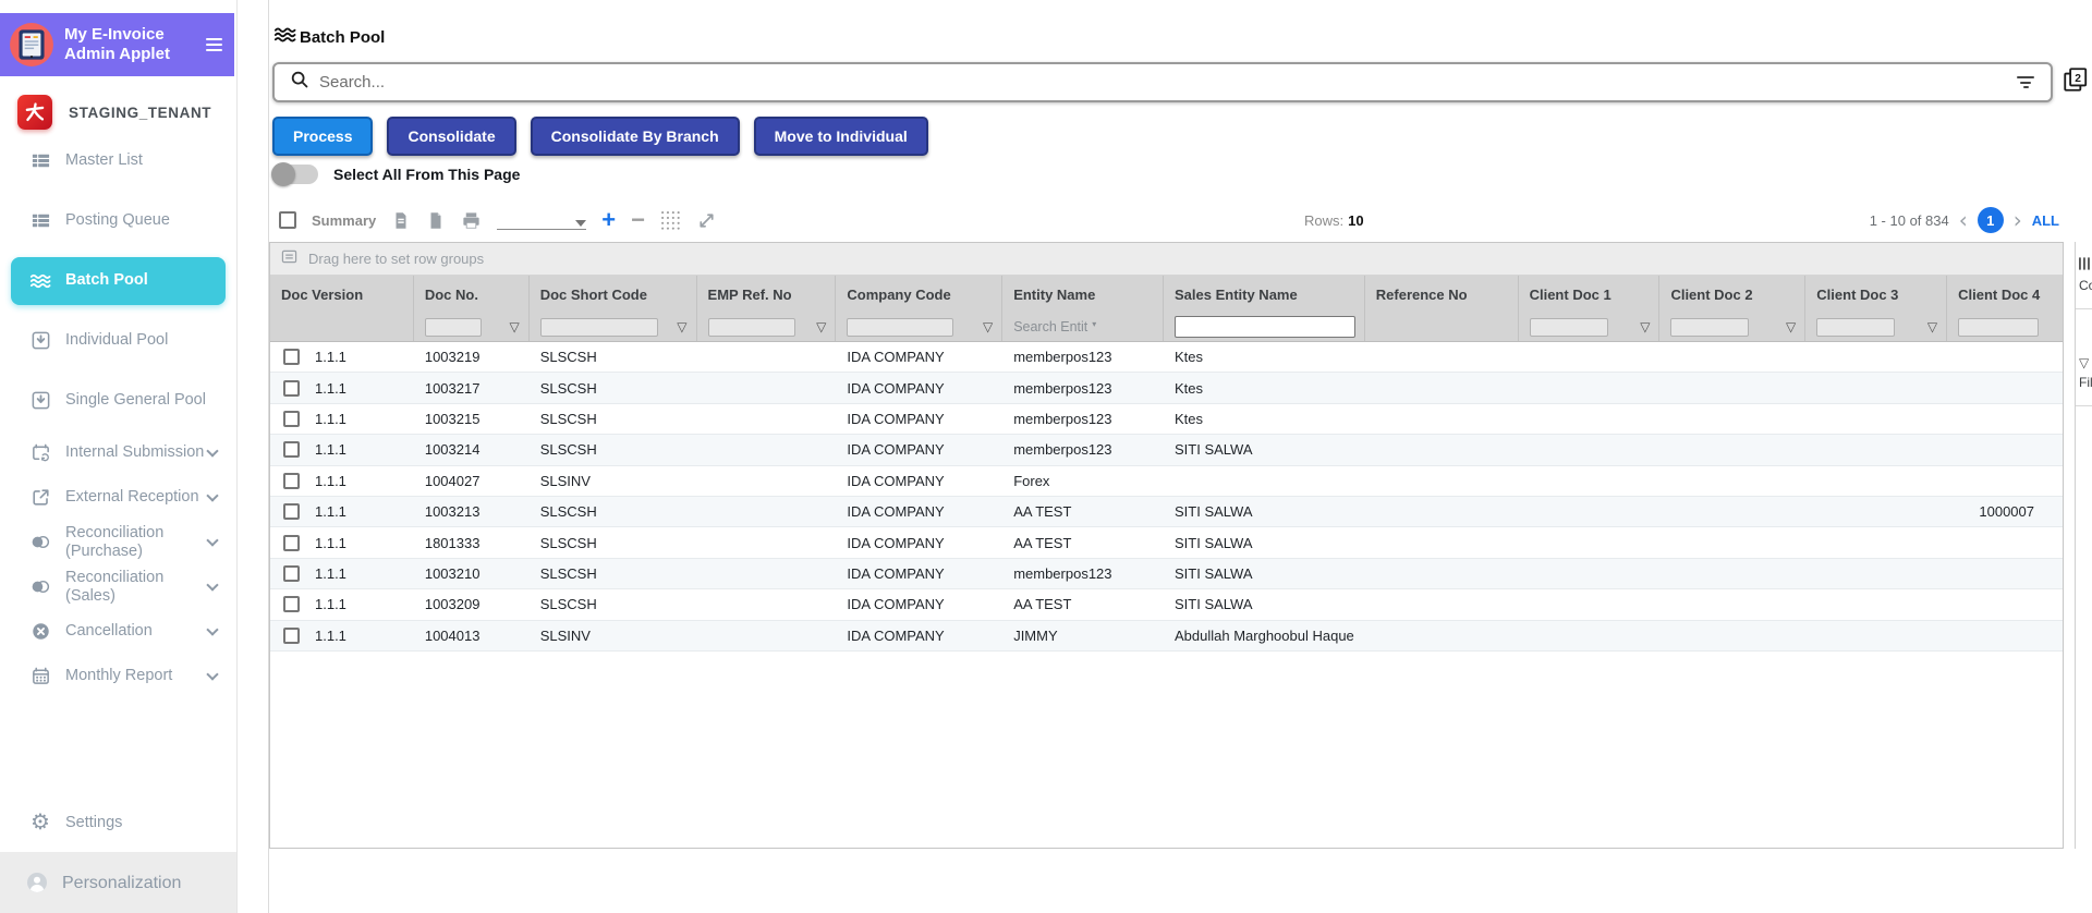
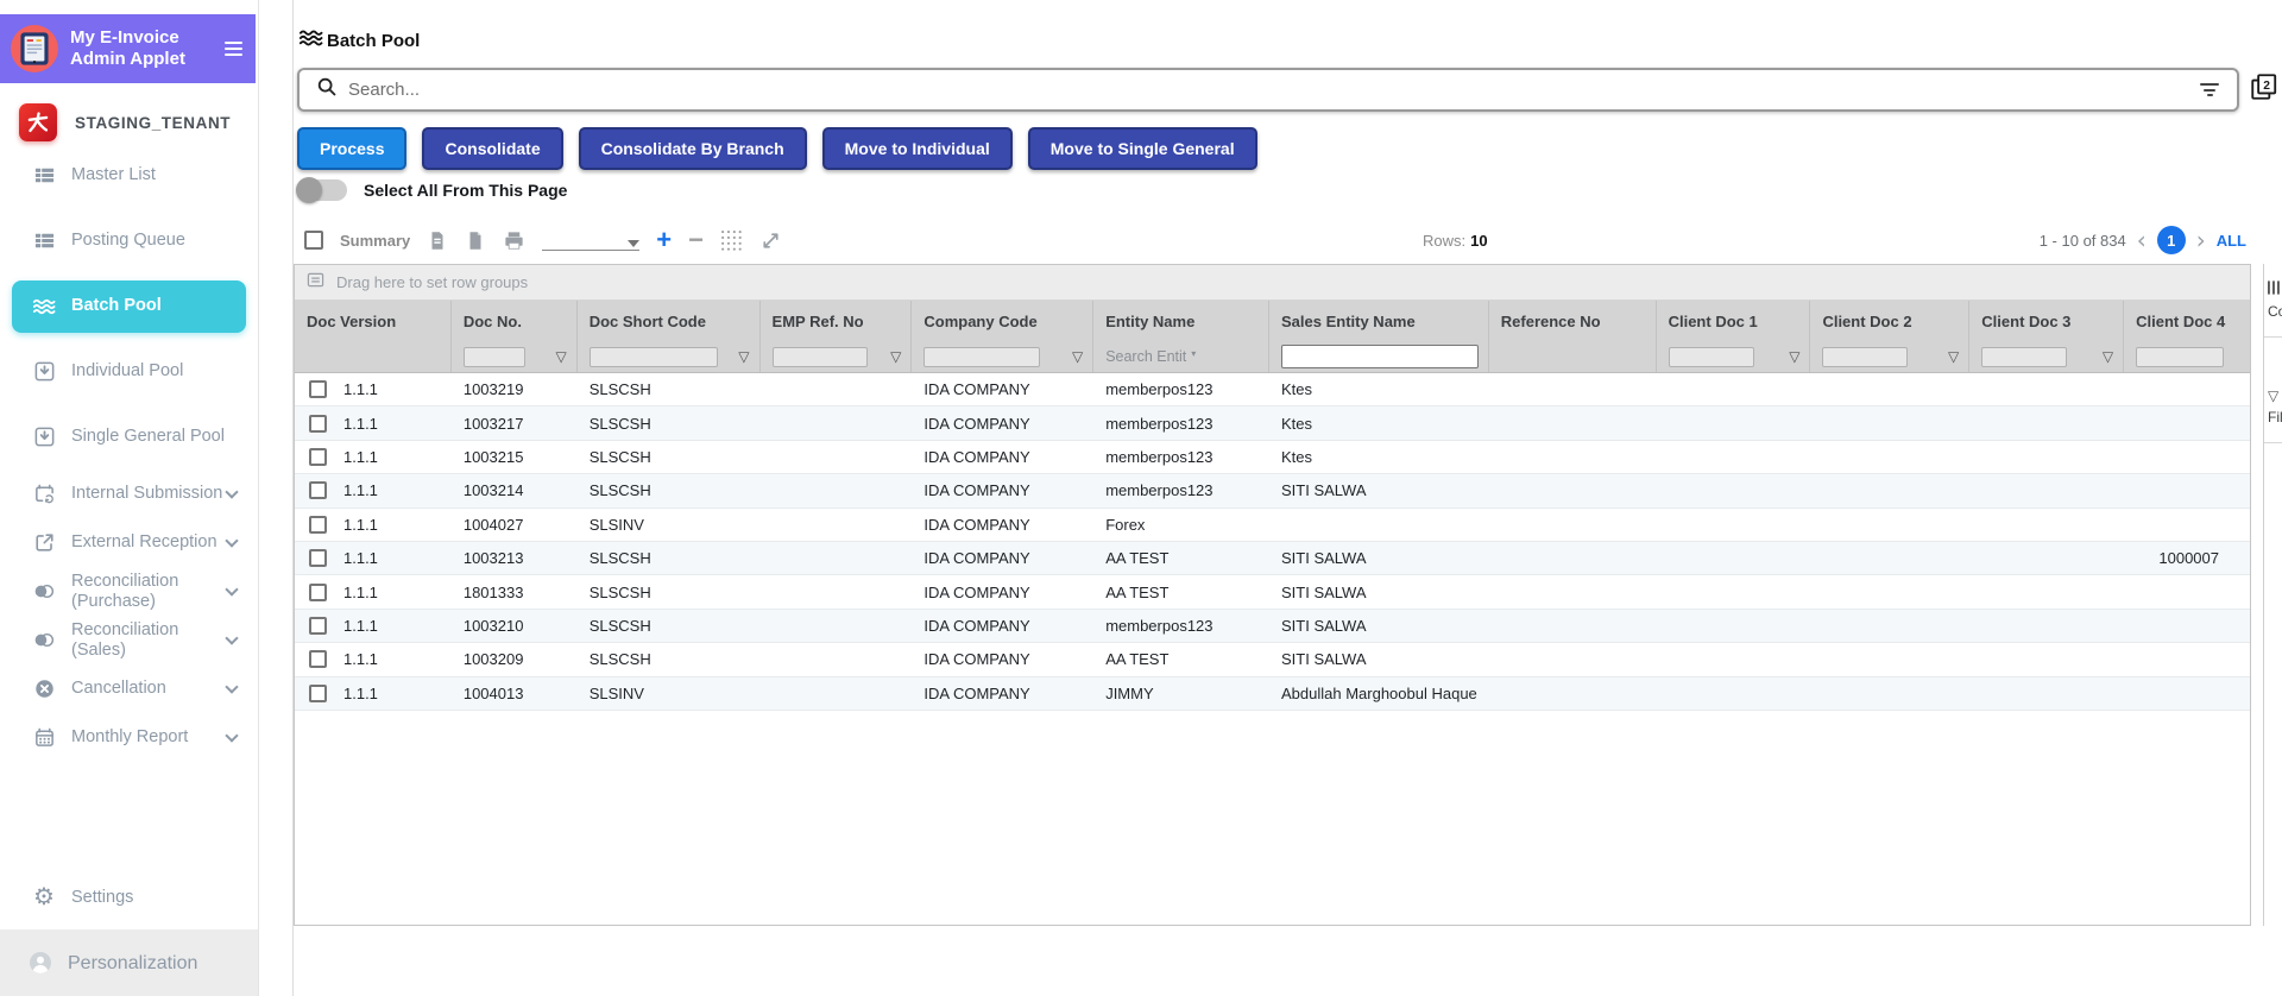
  My E-Invoice Admin Applet
  STAGING_TENANT
  Master List
  Posting Queue
  Batch Pool
  Individual Pool
  Single General Pool
  Internal Submission
  External Reception
  Reconciliation (Purchase)
  Reconciliation (Sales)
  Cancellation
  Monthly Report
  ⚙
  Settings
  Personalization
  Batch Pool
  Search...
  2
  Process
  Consolidate
  Consolidate By Branch
  Move to Individual
+ Move to Single General
  Select All From This Page
  Summary
  +
  −
  Rows: 10
  1 - 10 of 834
  ‹
  1
  ›
  ALL
  Drag here to set row groups
  Doc Version
  Doc No.
  Doc Short Code
  EMP Ref. No
  Company Code
  Entity Name
  Sales Entity Name
  Reference No
  Client Doc 1
  Client Doc 2
  Client Doc 3
  Client Doc 4
  ▽
  ▽
  ▽
  ▽
  Search Entit
  ▾
  ▽
  ▽
  ▽
  1.1.1
  1003219
  SLSCSH
  IDA COMPANY
  memberpos123
  Ktes
  1.1.1
  1003217
  SLSCSH
  IDA COMPANY
  memberpos123
  Ktes
  1.1.1
  1003215
  SLSCSH
  IDA COMPANY
  memberpos123
  Ktes
  1.1.1
  1003214
  SLSCSH
  IDA COMPANY
  memberpos123
  SITI SALWA
  1.1.1
  1004027
  SLSINV
  IDA COMPANY
  Forex
  1.1.1
  1003213
  SLSCSH
  IDA COMPANY
  AA TEST
  SITI SALWA
  1000007
  1.1.1
  1801333
  SLSCSH
  IDA COMPANY
  AA TEST
  SITI SALWA
  1.1.1
  1003210
  SLSCSH
  IDA COMPANY
  memberpos123
  SITI SALWA
  1.1.1
  1003209
  SLSCSH
  IDA COMPANY
  AA TEST
  SITI SALWA
  1.1.1
  1004013
  SLSINV
  IDA COMPANY
  JIMMY
  Abdullah Marghoobul Haque
  ▽
